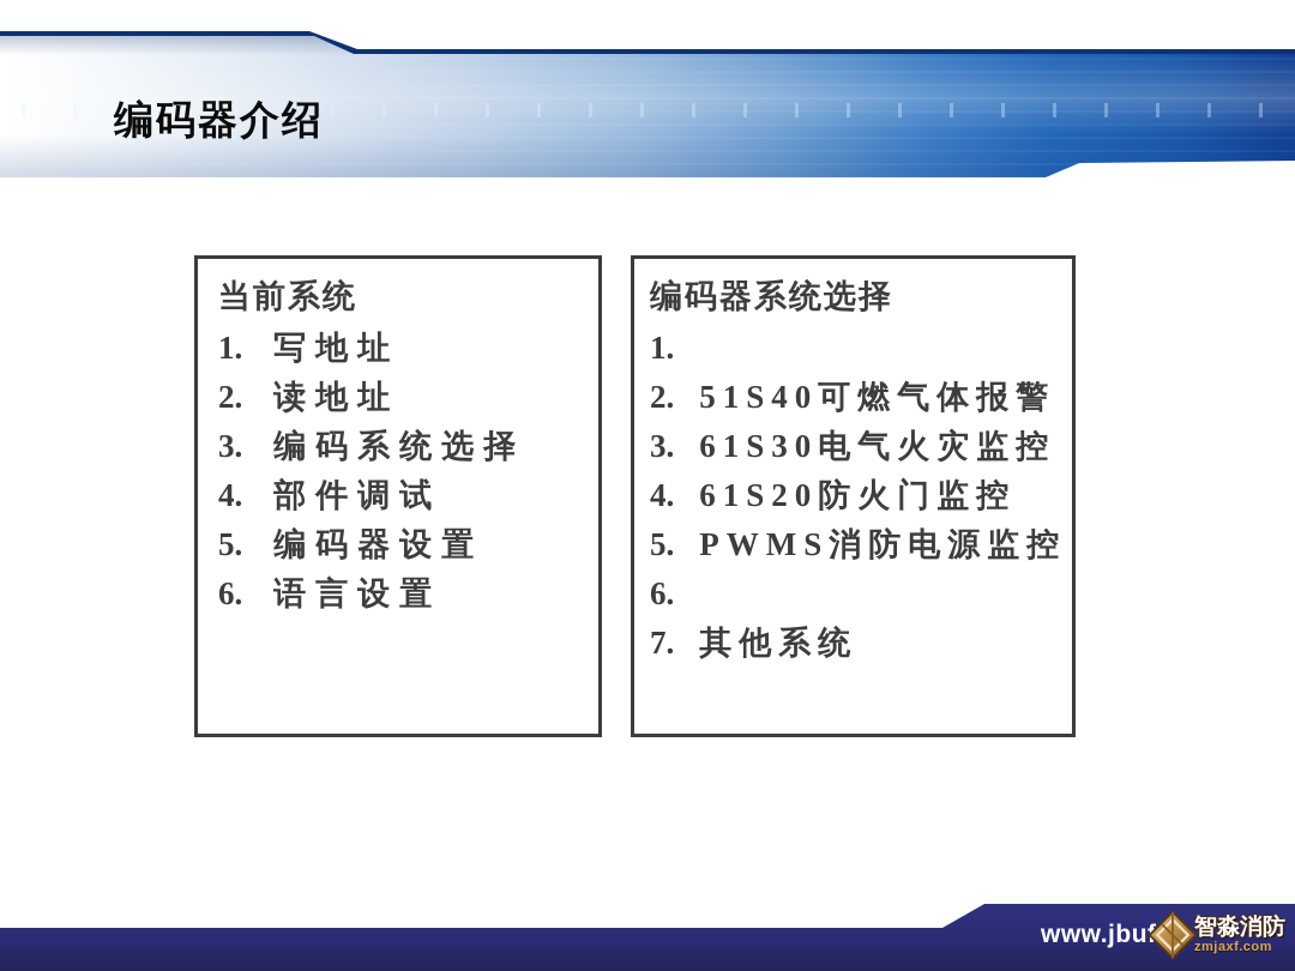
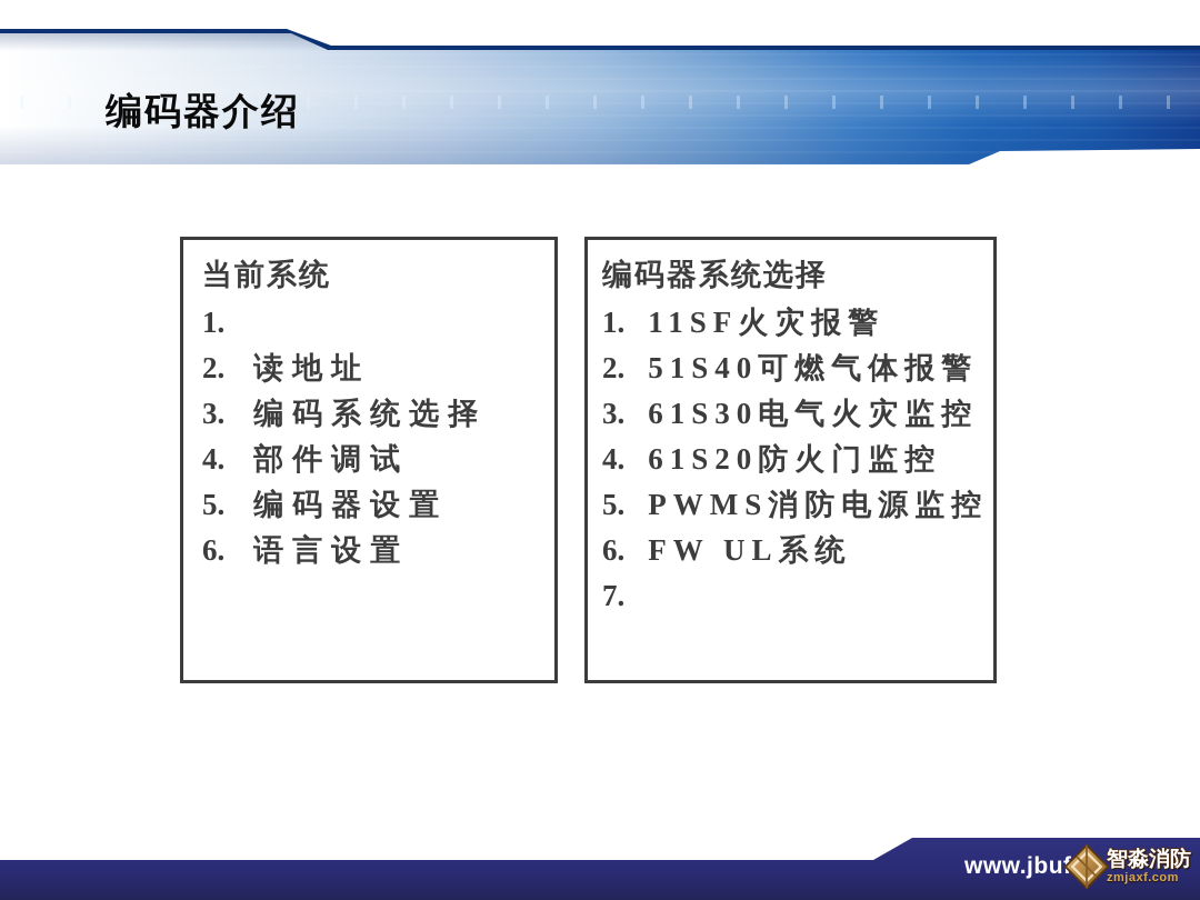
  编码器介绍
  当前系统
  1.
- 写地址
  2.
  读地址
  3.
  编码系统选择
  4.
  部件调试
  5.
  编码器设置
  6.
  语言设置
  编码器系统选择
  1.
+ 11SF火灾报警
  2.
  51S40可燃气体报警
  3.
  61S30电气火灾监控
  4.
  61S20防火门监控
  5.
  PWMS消防电源监控
  6.
+ FW UL系统
  7.
- 其他系统
  www.jbu
  智淼消防
  zmjaxf.com
